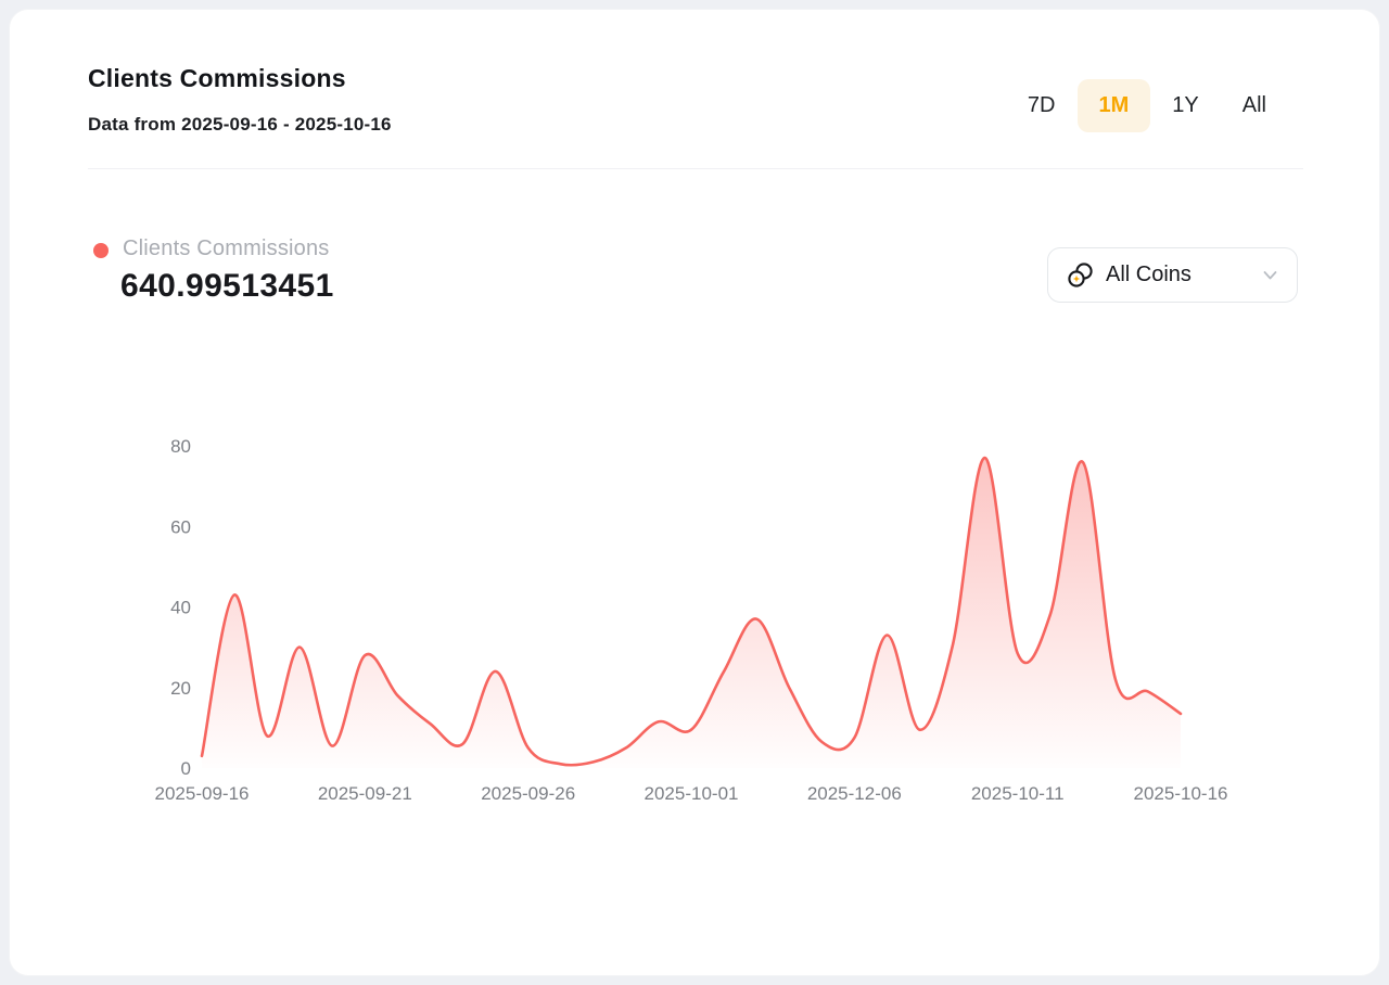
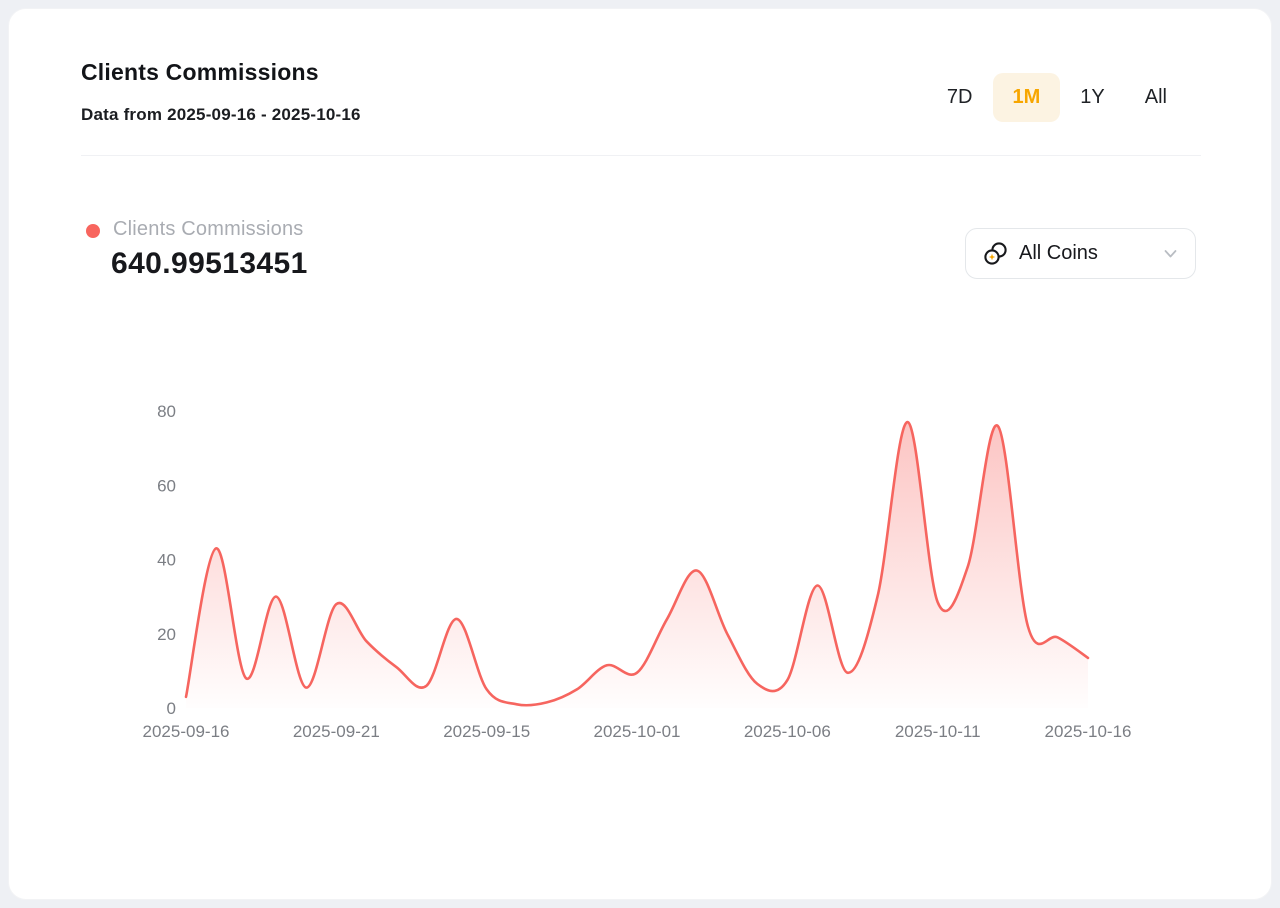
  Clients Commissions
  Data from 2025-09-16 - 2025-10-16
  7D
  1M
  1Y
  All
  Clients Commissions
  640.99513451
  All Coins
  0
  20
  40
  60
  80
  2025-09-16
  2025-09-21
- 2025-09-26
+ 2025-09-15
  2025-10-01
- 2025-12-06
+ 2025-10-06
  2025-10-11
  2025-10-16
